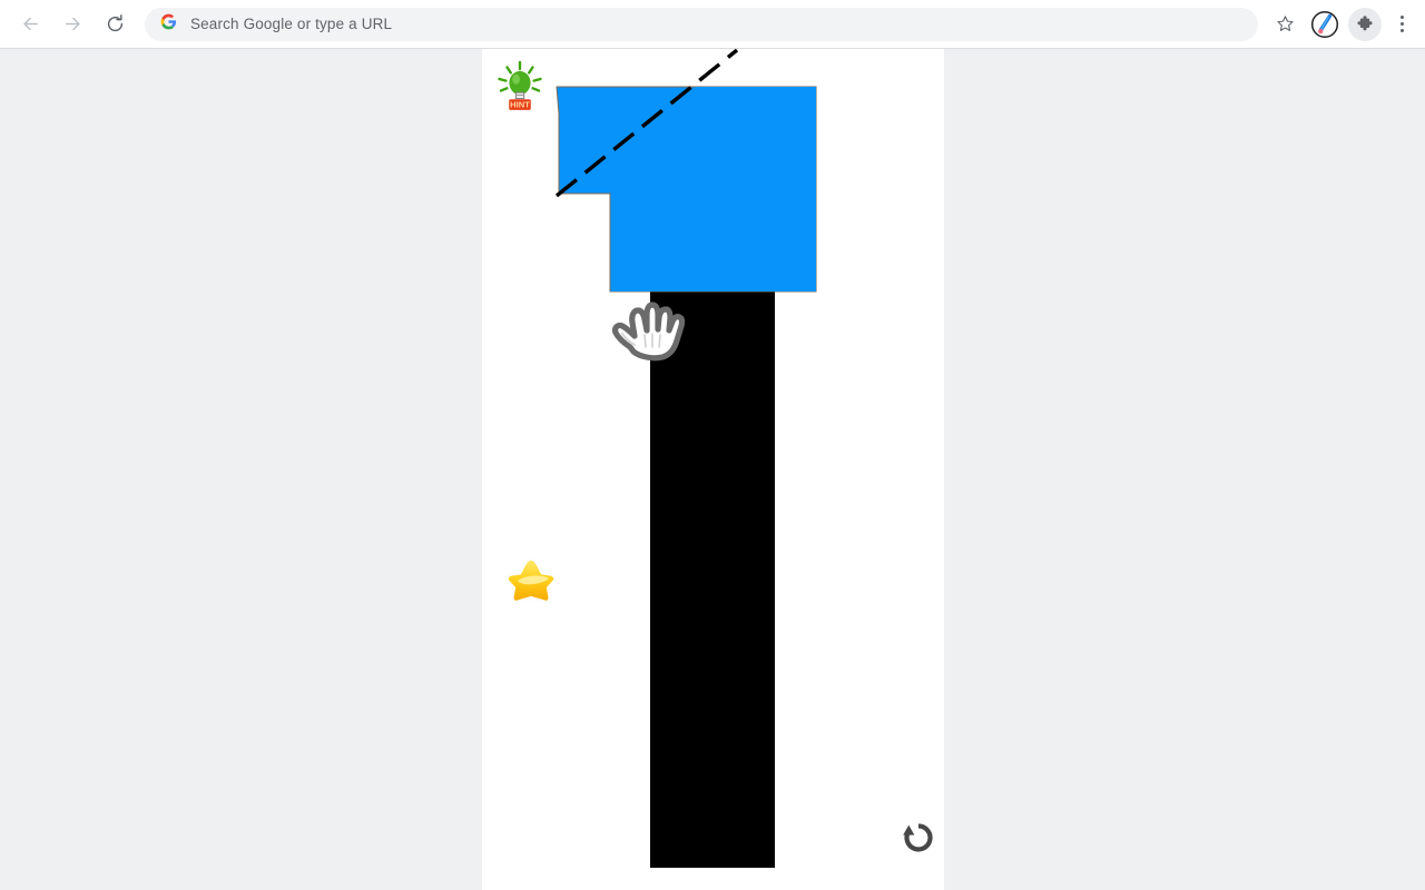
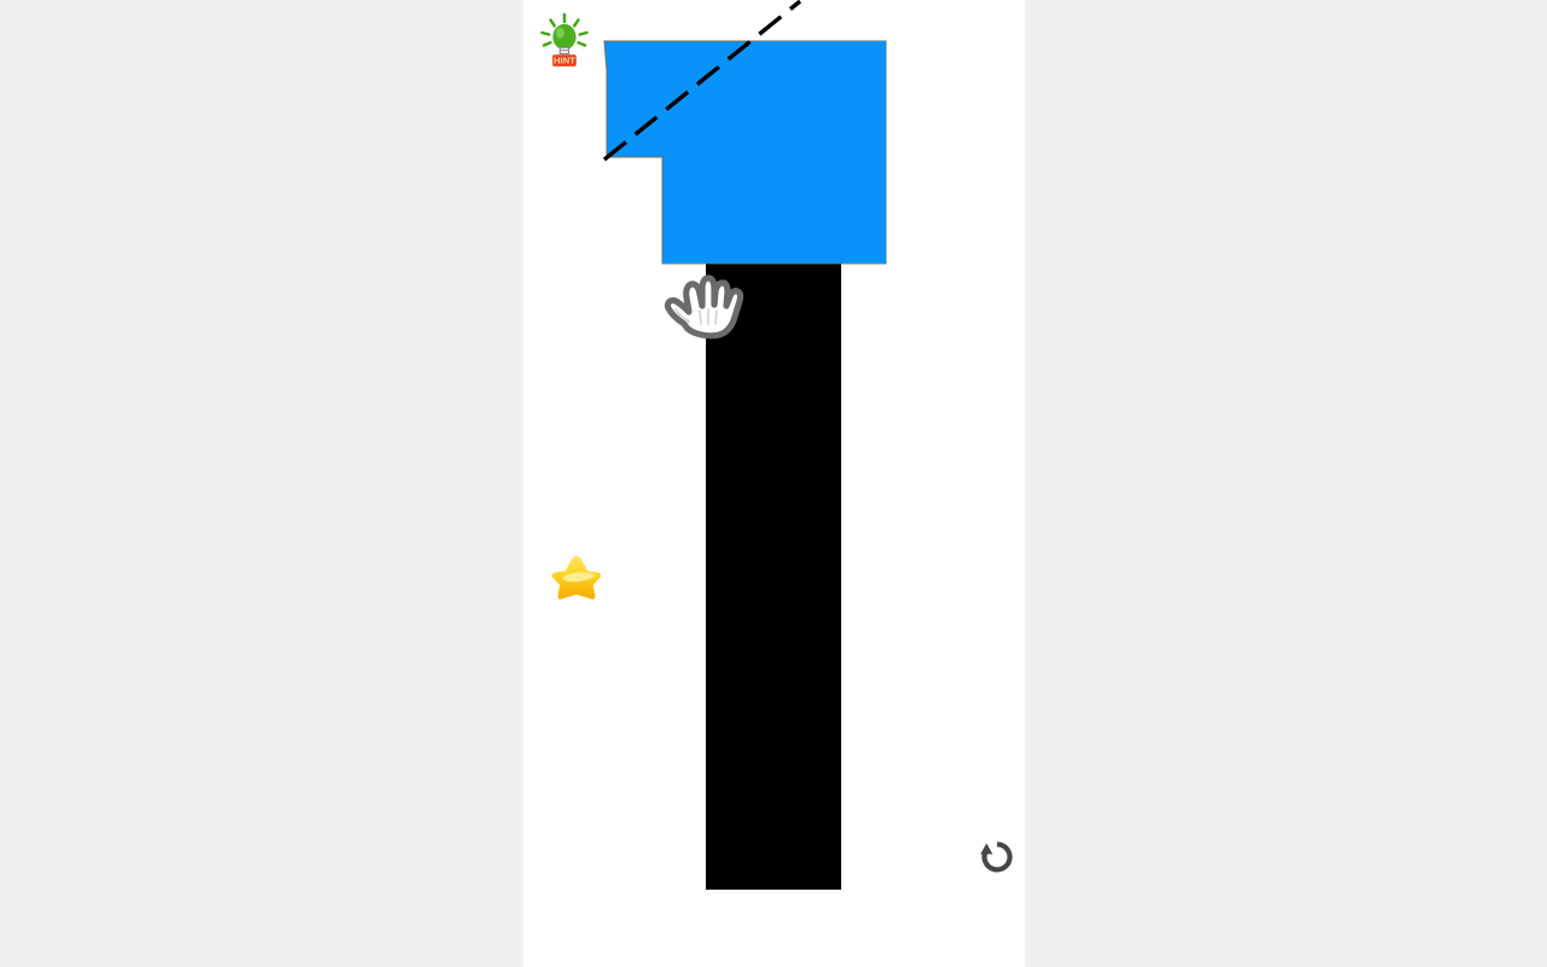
- Search Google or type a URL
  HINT
